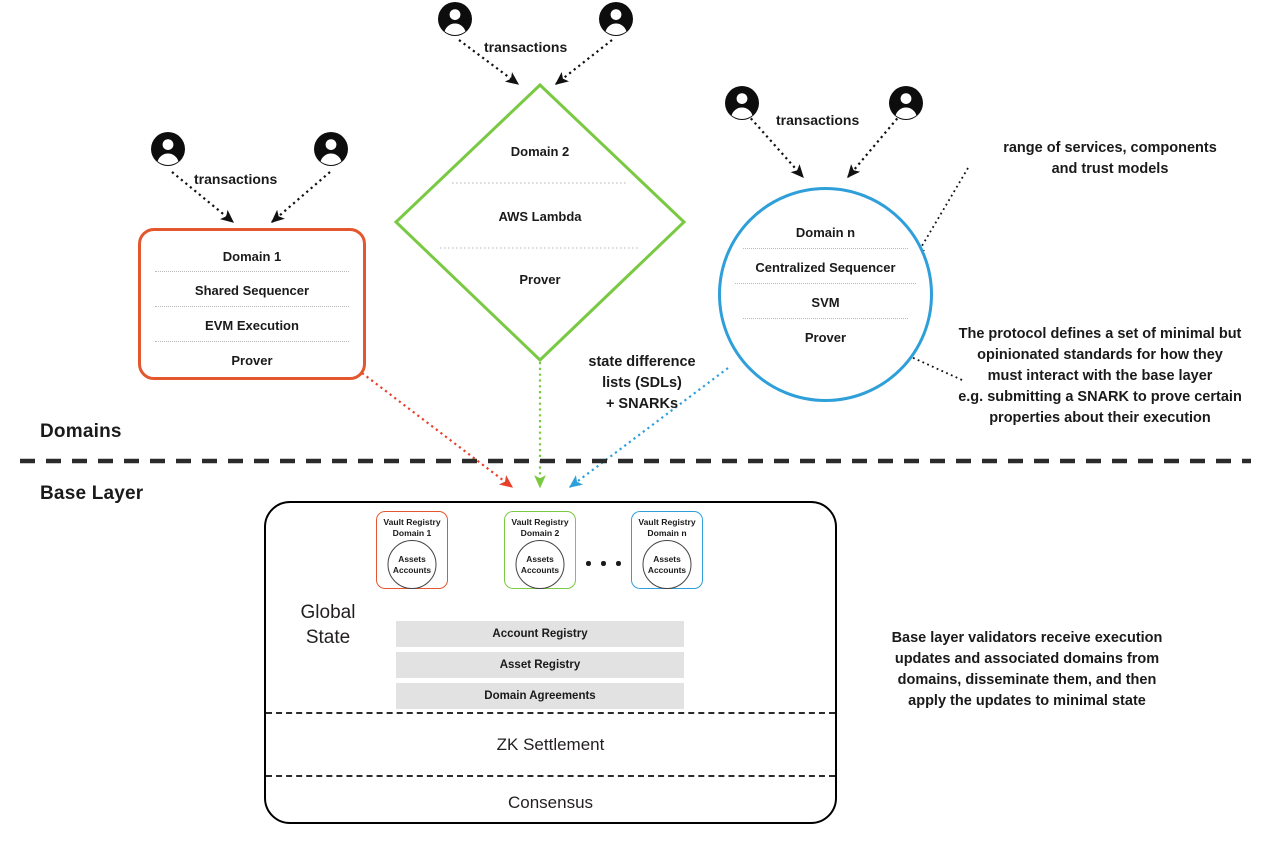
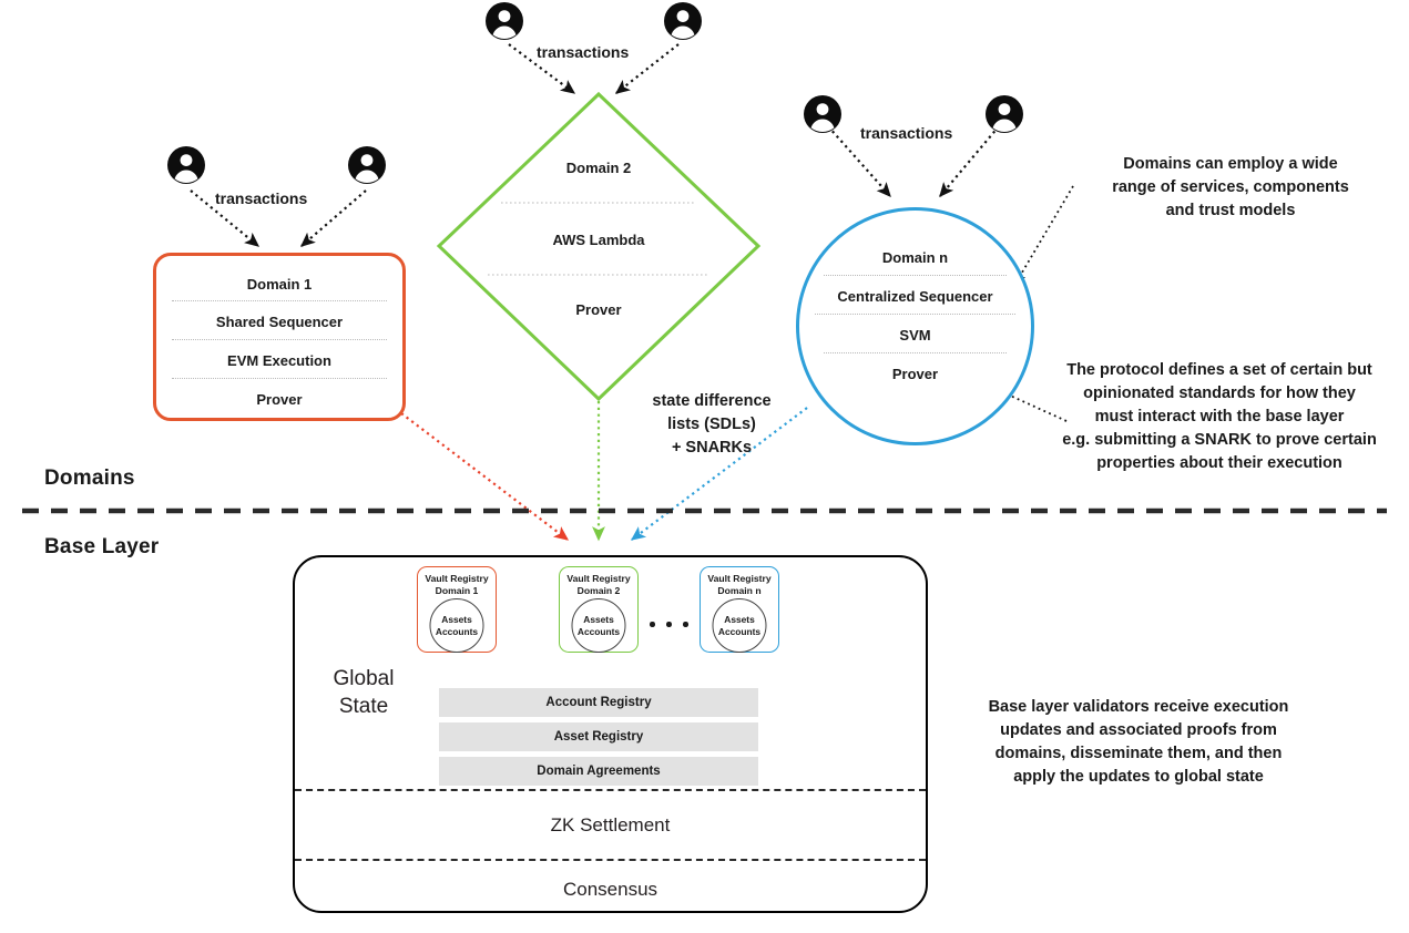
  transactions
  transactions
  transactions
  Domain 1
  Shared Sequencer
  EVM Execution
  Prover
  Domain 2
  AWS Lambda
  Prover
  Domain n
  Centralized Sequencer
  SVM
  Prover
  state difference
  lists (SDLs)
  + SNARKs
+ Domains can employ a wide
  range of services, components
  and trust models
- The protocol defines a set of minimal but
+ The protocol defines a set of certain but
  opinionated standards for how they
  must interact with the base layer
  e.g. submitting a SNARK to prove certain
  properties about their execution
  Base layer validators receive execution
- updates and associated domains from
+ updates and associated proofs from
  domains, disseminate them, and then
- apply the updates to minimal state
+ apply the updates to global state
  Domains
  Base Layer
  ZK Settlement
  Consensus
  Vault Registry
  Domain 1
  Assets
  Accounts
  Vault Registry
  Domain 2
  Assets
  Accounts
  Vault Registry
  Domain n
  Assets
  Accounts
  Global
  State
  Account Registry
  Asset Registry
  Domain Agreements
